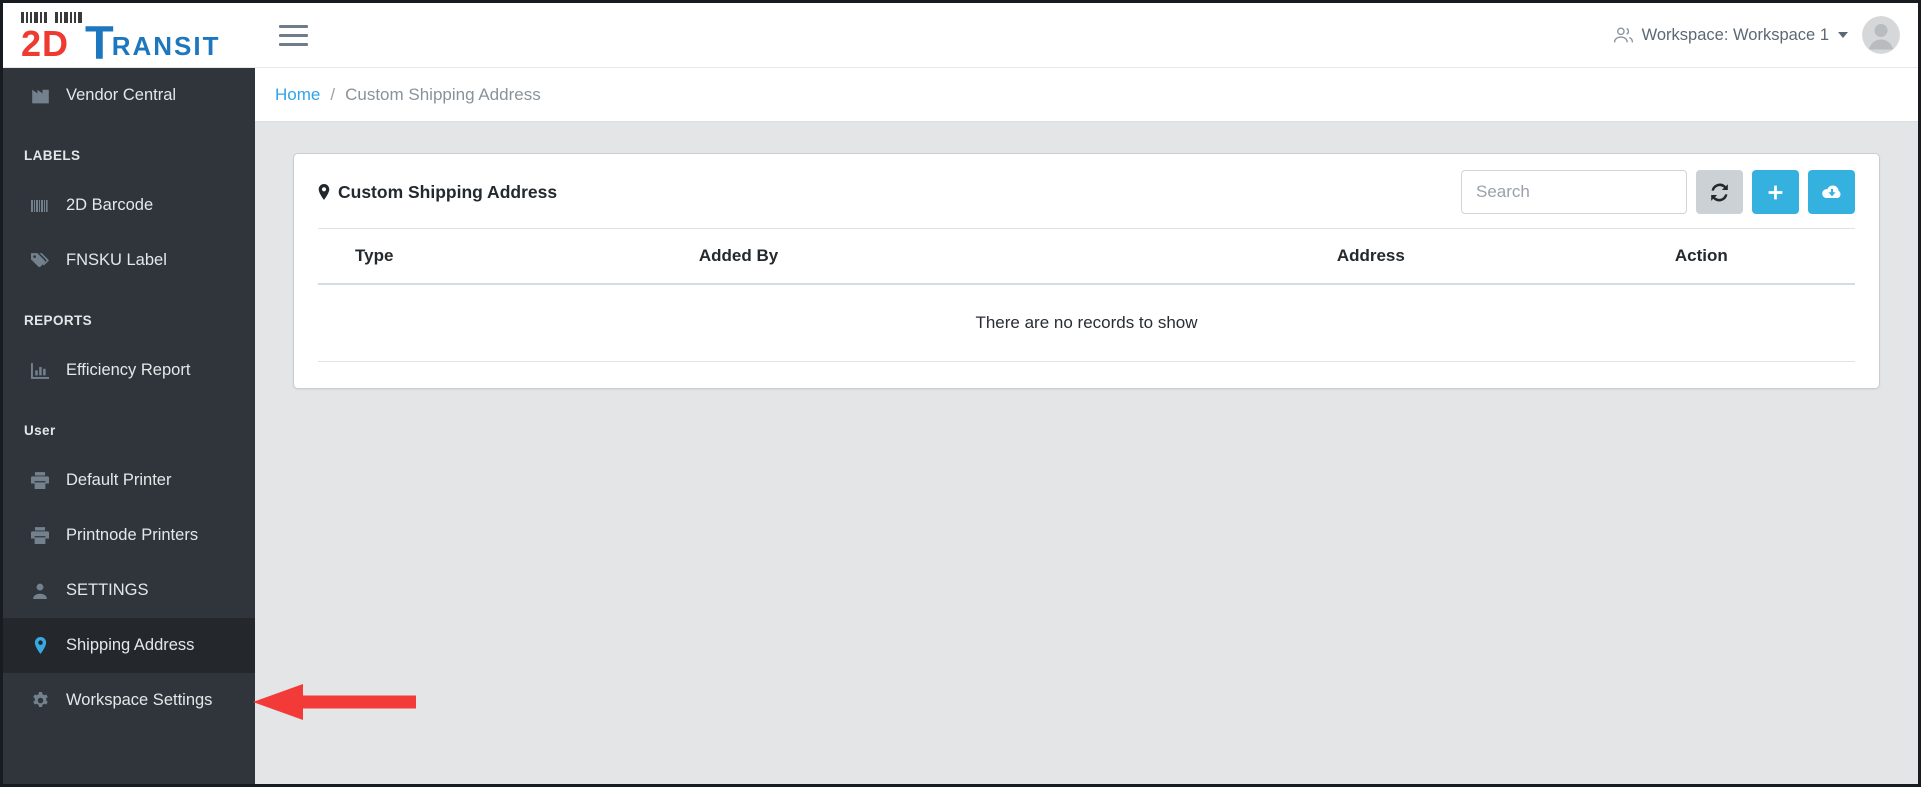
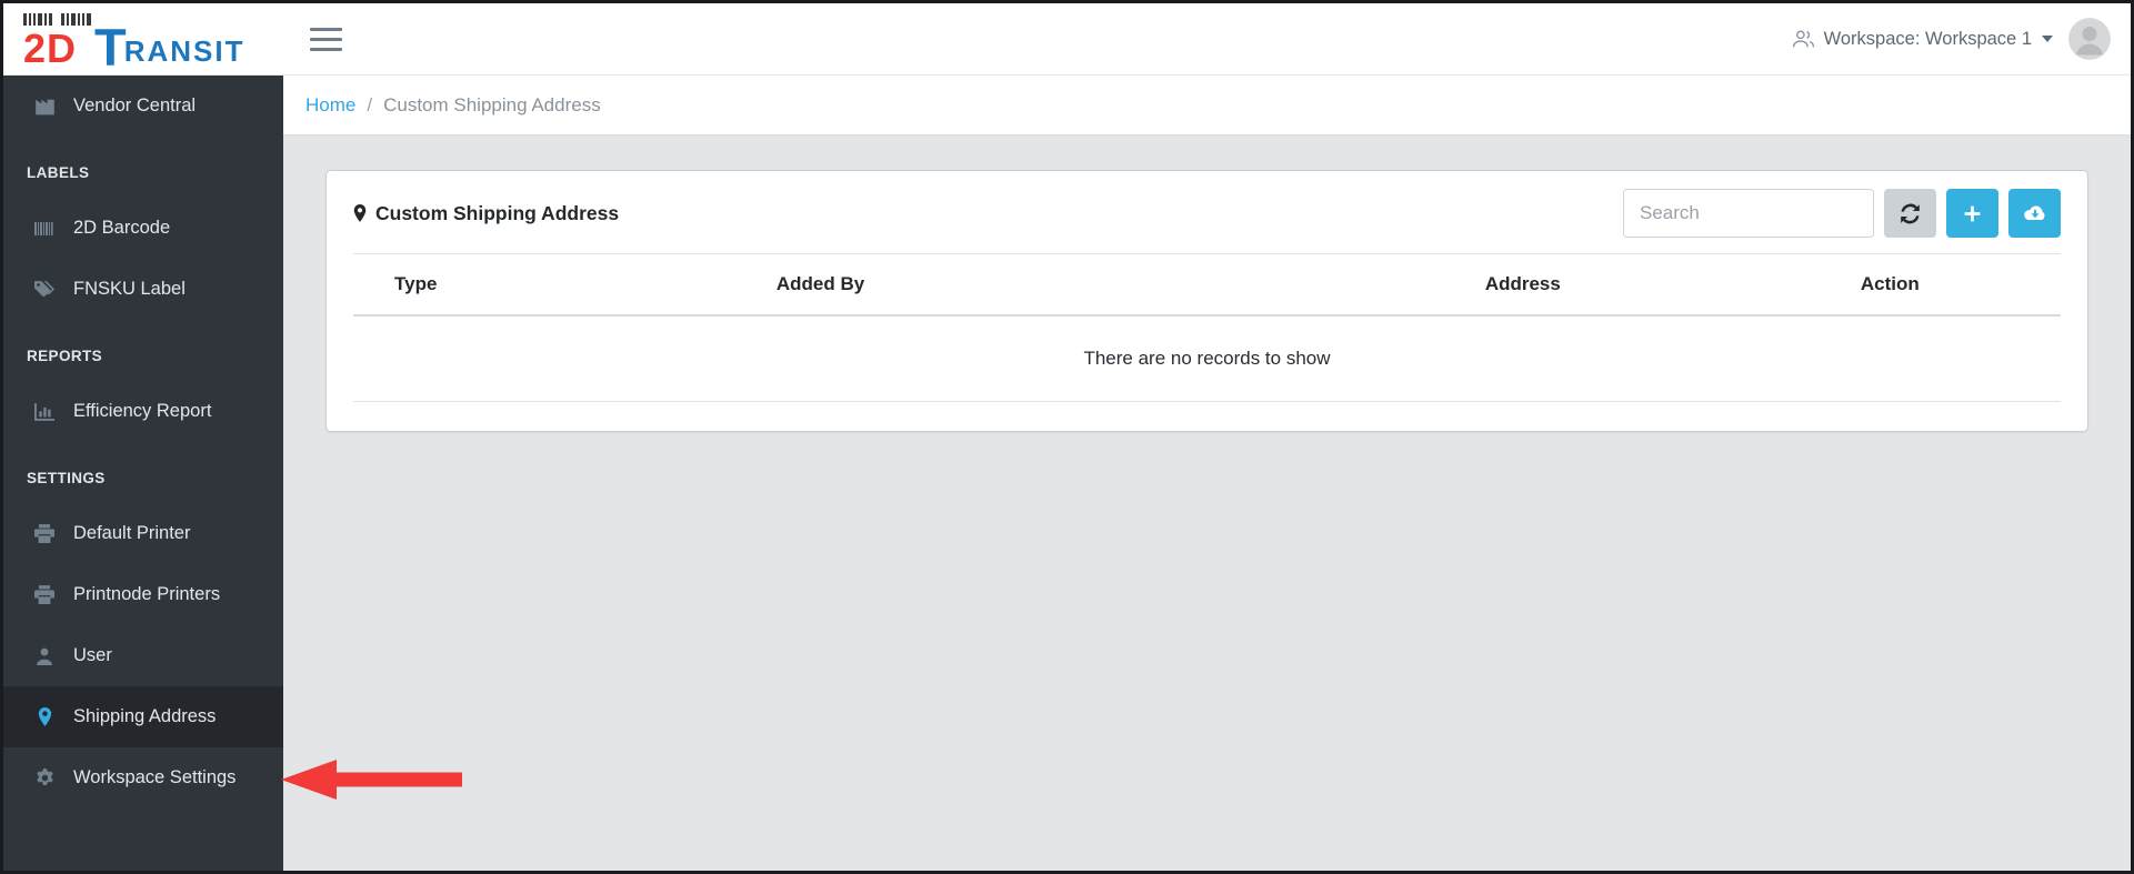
  2D
  T
  RANSIT
  Workspace: Workspace 1
  Vendor Central
  LABELS
  2D Barcode
  FNSKU Label
  REPORTS
  Efficiency Report
- User
+ SETTINGS
  Default Printer
  Printnode Printers
- SETTINGS
+ User
  Shipping Address
  Workspace Settings
  Home
  /
  Custom Shipping Address
  Custom Shipping Address
  Search
  Type	Added By	Address	Action
  There are no records to show
